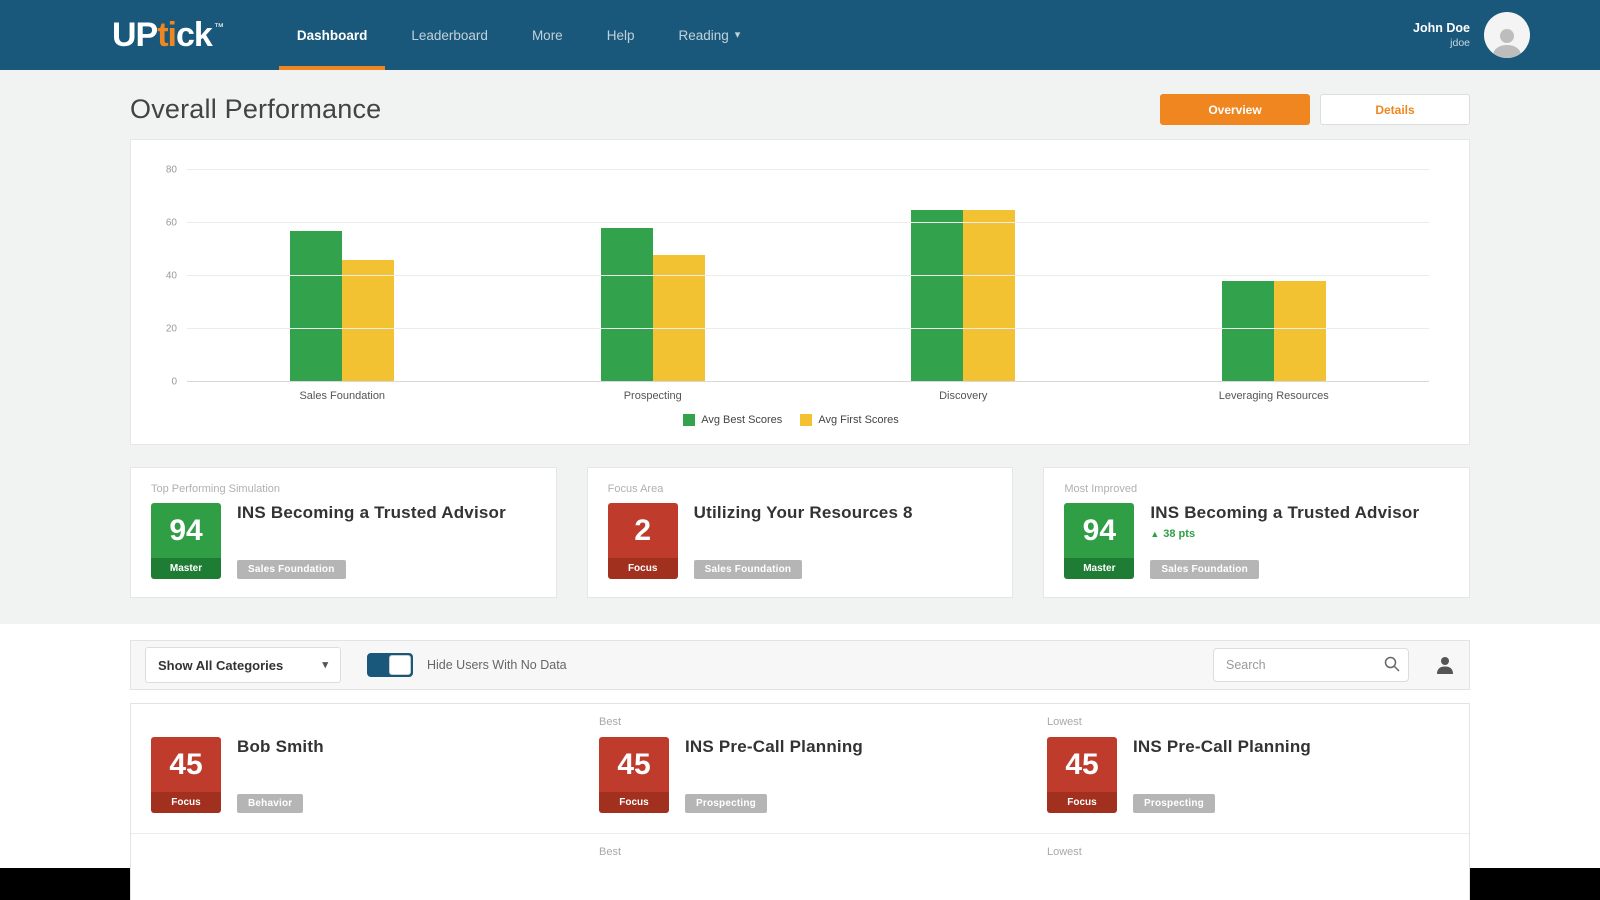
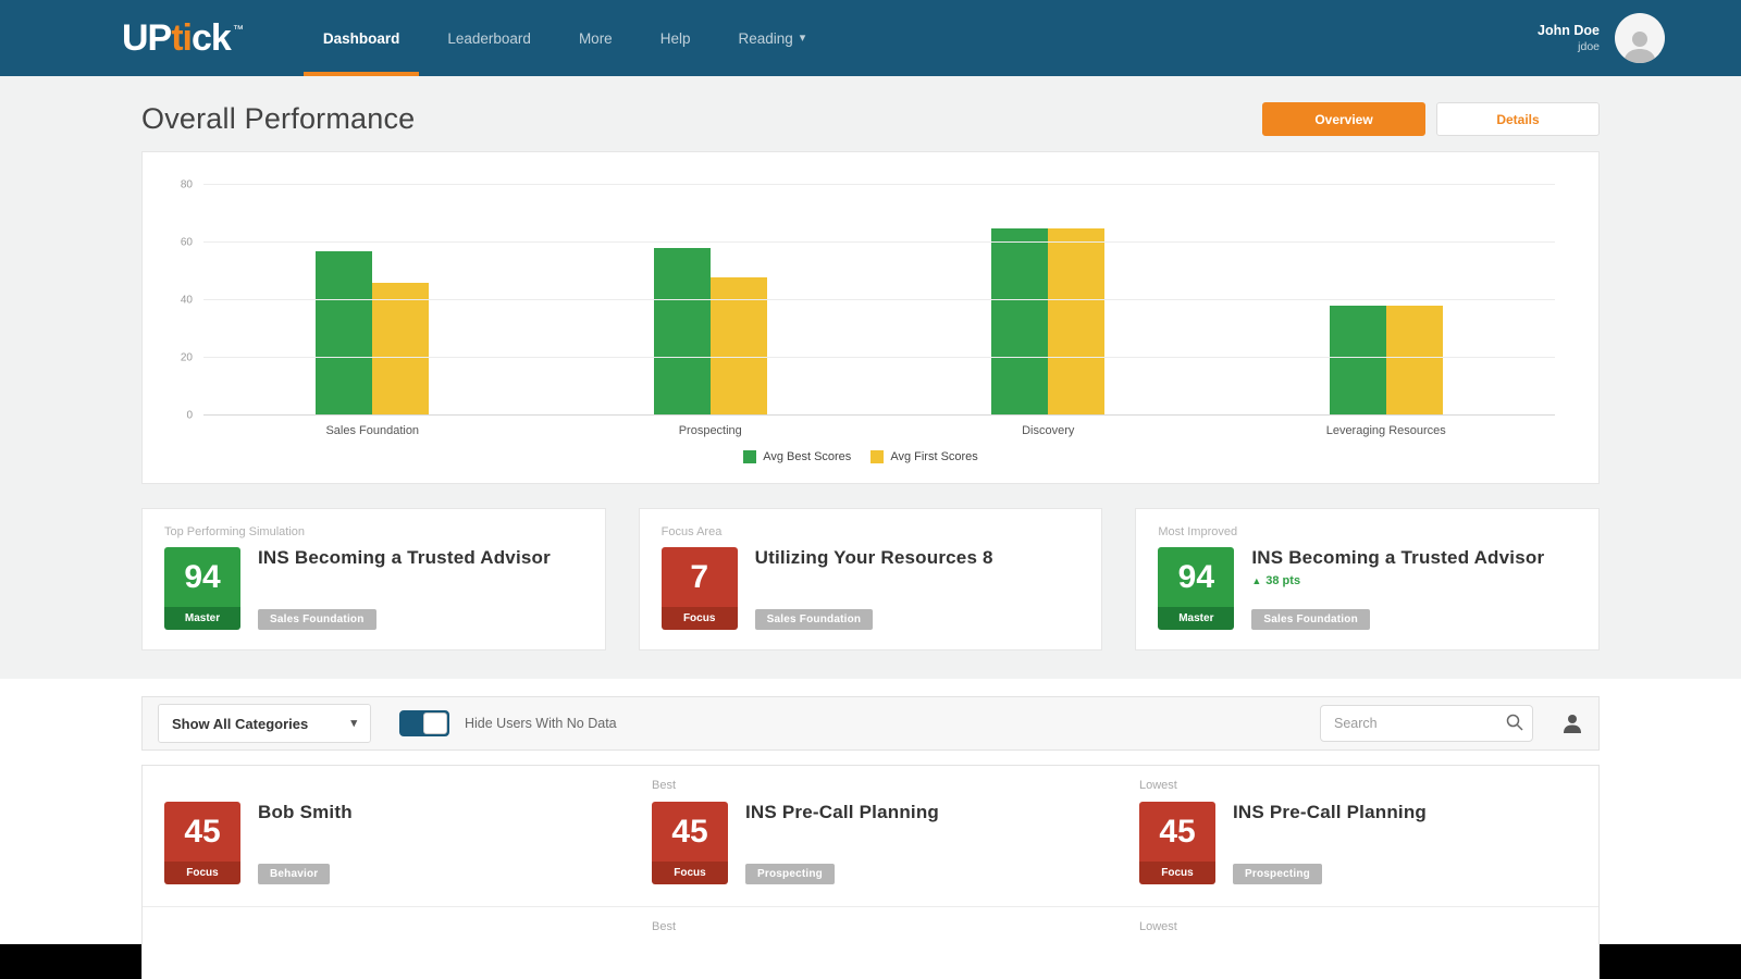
  UP
  ti
  ck
  ™
  Dashboard
  Leaderboard
  More
  Help
  Reading
  ▾
  John Doe
  jdoe
  Overall Performance
  Overview
  Details
  0
  20
  40
  60
  80
  Sales Foundation
  Prospecting
  Discovery
  Leveraging Resources
  Avg Best Scores
  Avg First Scores
  Top Performing Simulation
  94
  Master
  INS Becoming a Trusted Advisor
  Sales Foundation
  Focus Area
- 2
+ 7
  Focus
  Utilizing Your Resources 8
  Sales Foundation
  Most Improved
  94
  Master
  INS Becoming a Trusted Advisor
  ▲
  38 pts
  Sales Foundation
  Show All Categories
  ▾
  Hide Users With No Data
  Search
  45
  Focus
  Bob Smith
  Behavior
  Best
  45
  Focus
  INS Pre-Call Planning
  Prospecting
  Lowest
  45
  Focus
  INS Pre-Call Planning
  Prospecting
  Best
  Lowest
